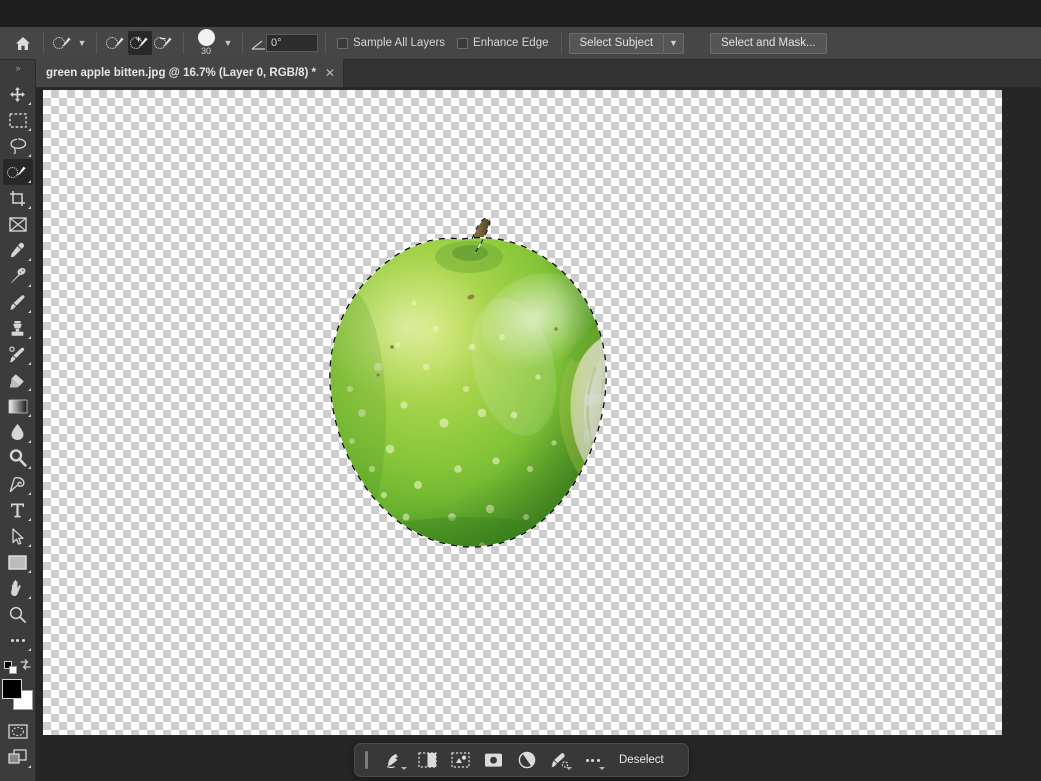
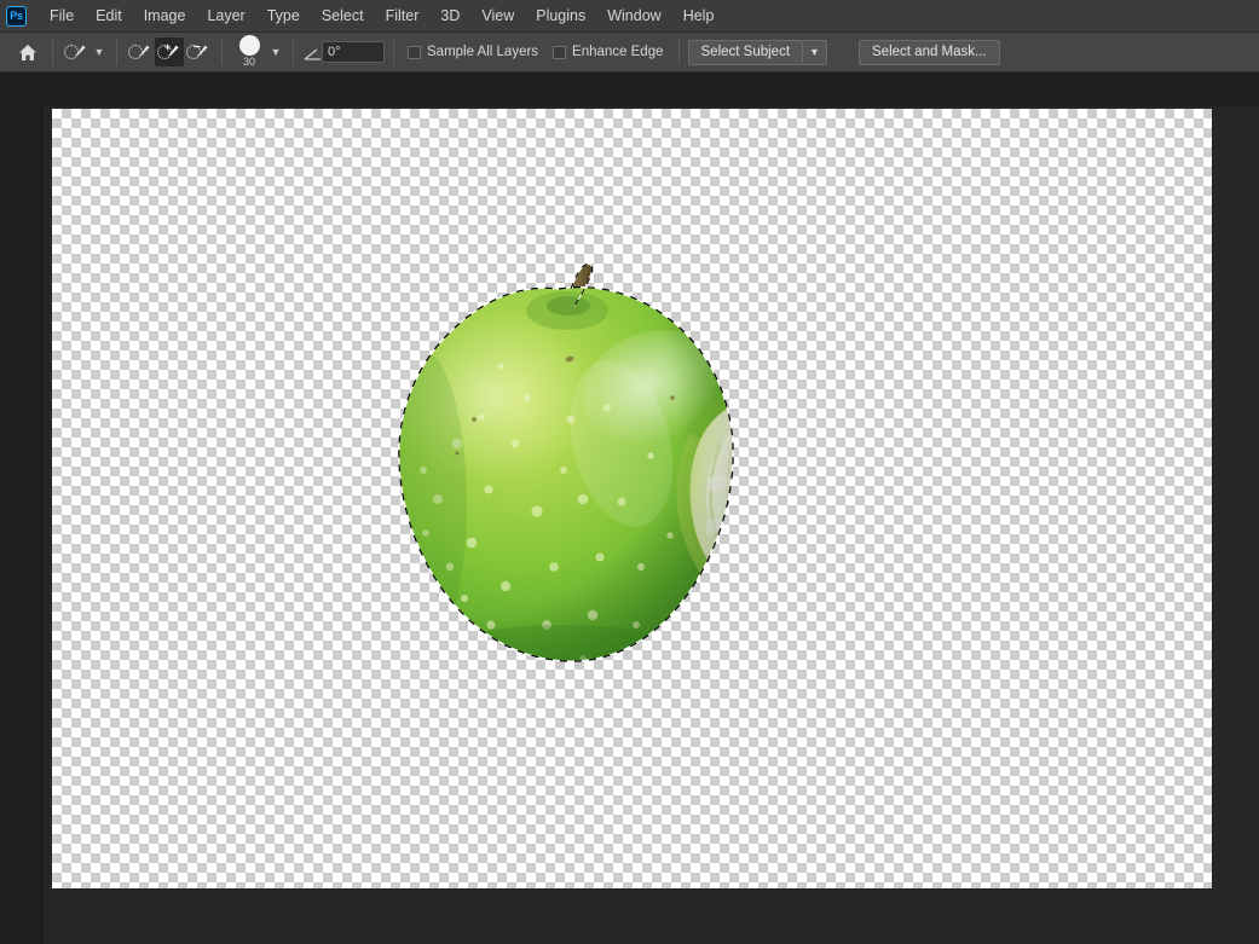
+ Ps
+ File
+ Edit
+ Image
+ Layer
+ Type
+ Select
+ Filter
+ 3D
+ View
+ Plugins
+ Window
+ Help
  ▼
  +
  −
  30
  ▼
  0°
  Sample All Layers
  Enhance Edge
  Select Subject
  ▼
  Select and Mask...
- green apple bitten.jpg @ 16.7% (Layer 0, RGB/8) *
- ✕
- »
- Deselect
